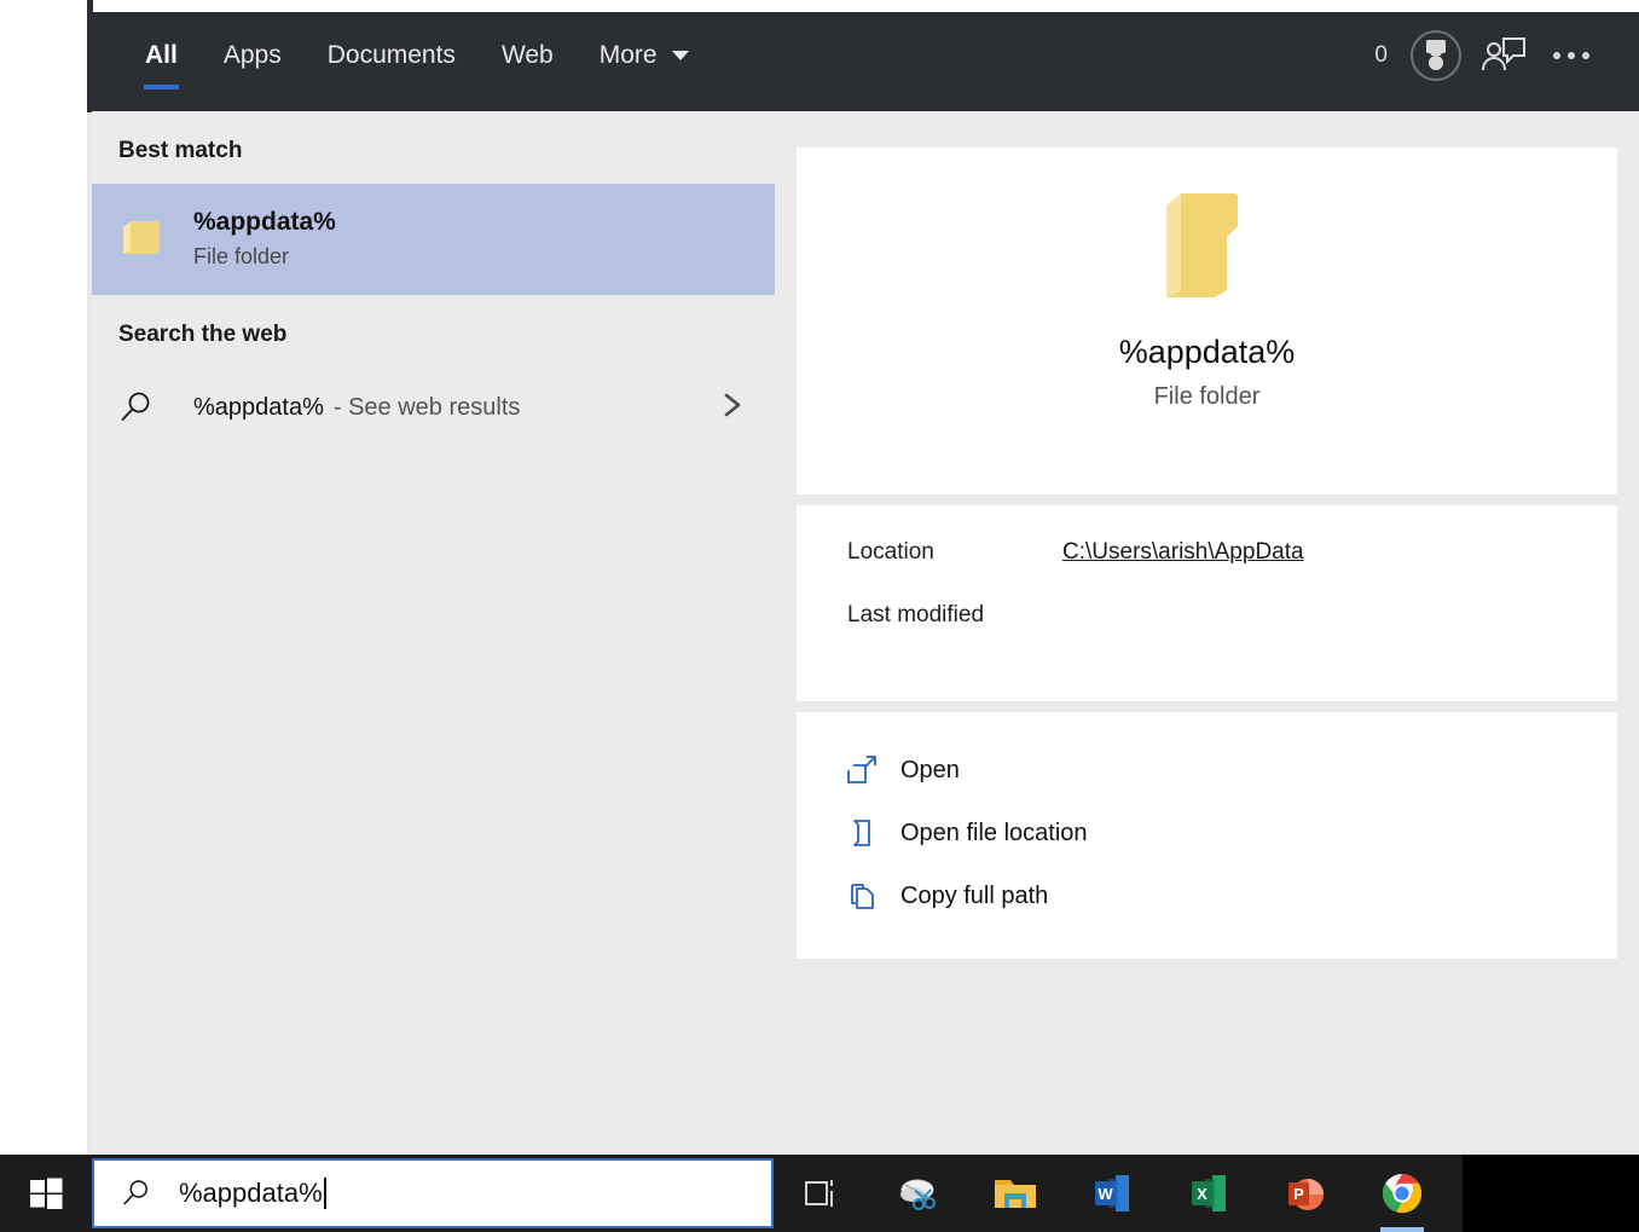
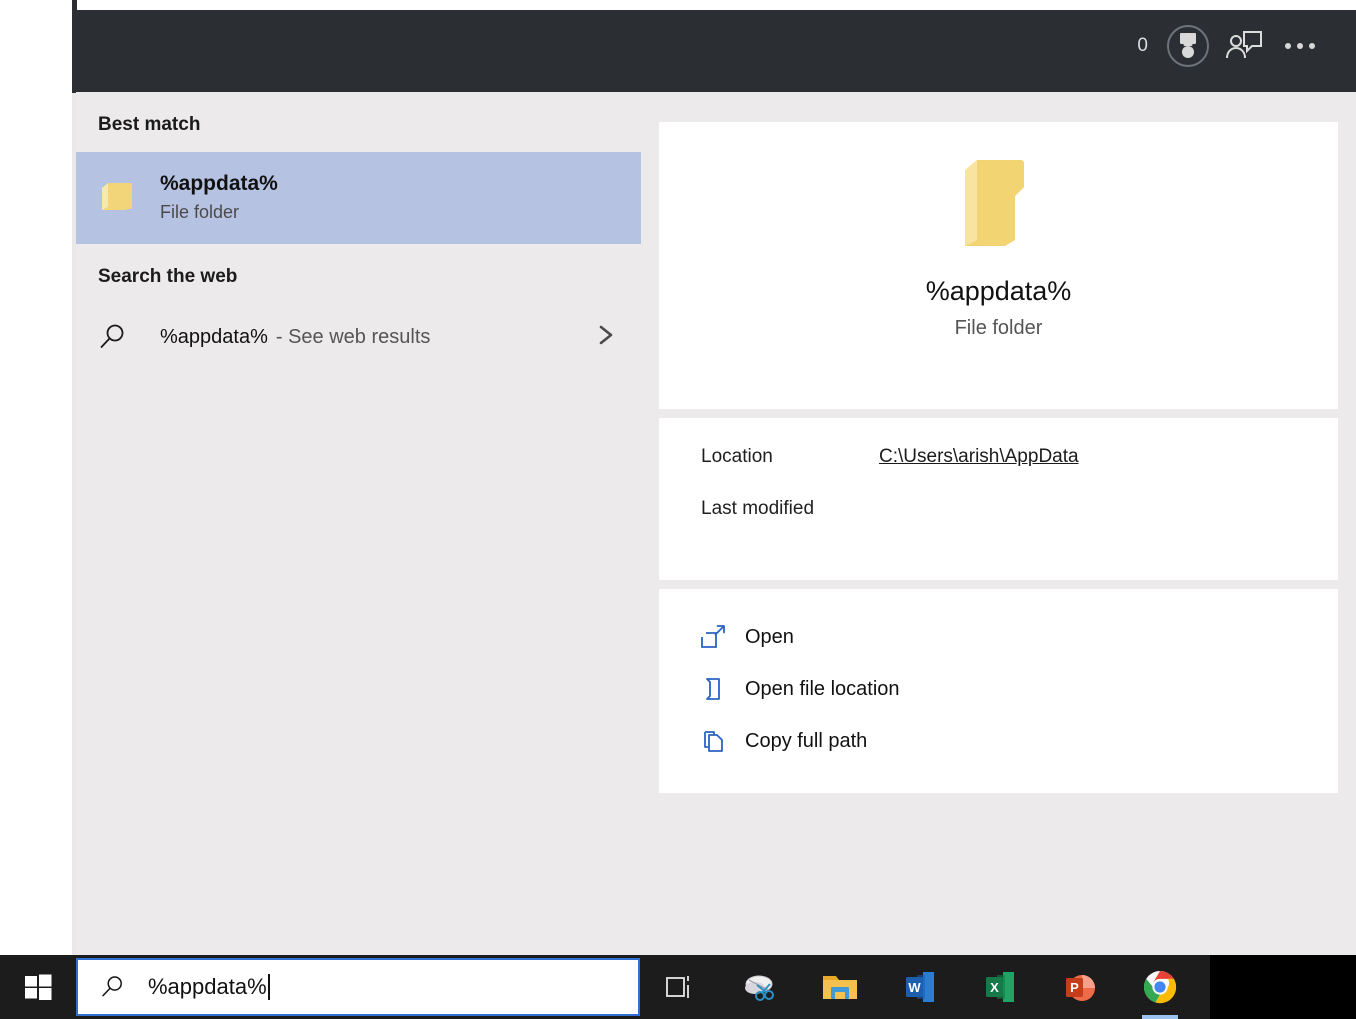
- All
- Apps
- Documents
- Web
- More
  0
  Best match
  %appdata%
  File folder
  Search the web
  %appdata%
  - See web results
  %appdata%
  File folder
  Location
  C:\Users\arish\AppData
  Last modified
  Open
  Open file location
  Copy full path
  %appdata%
  W
  X
  P
